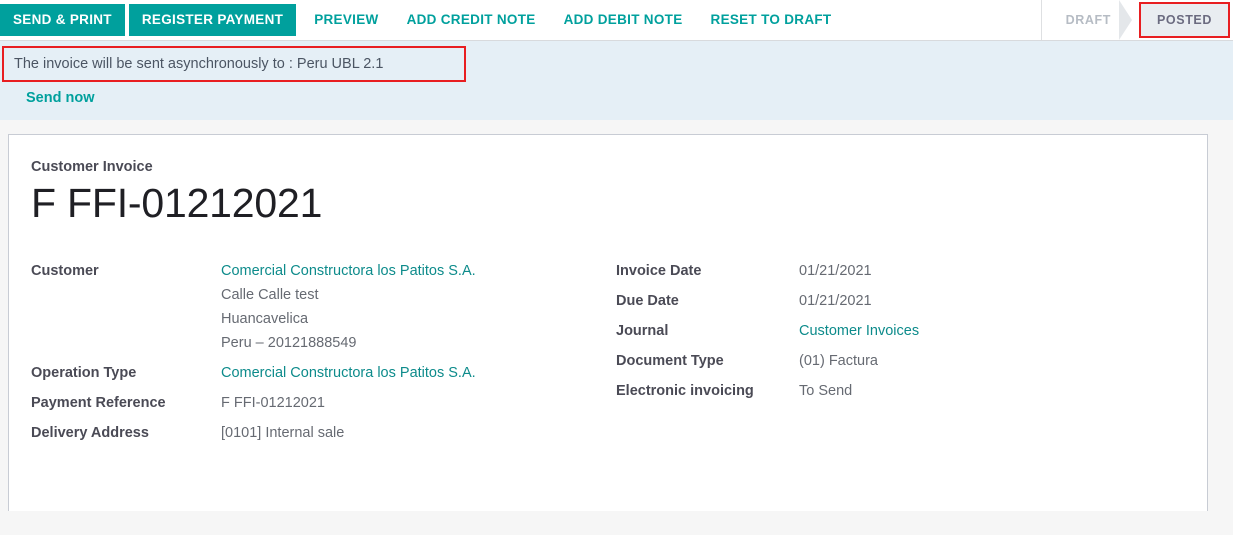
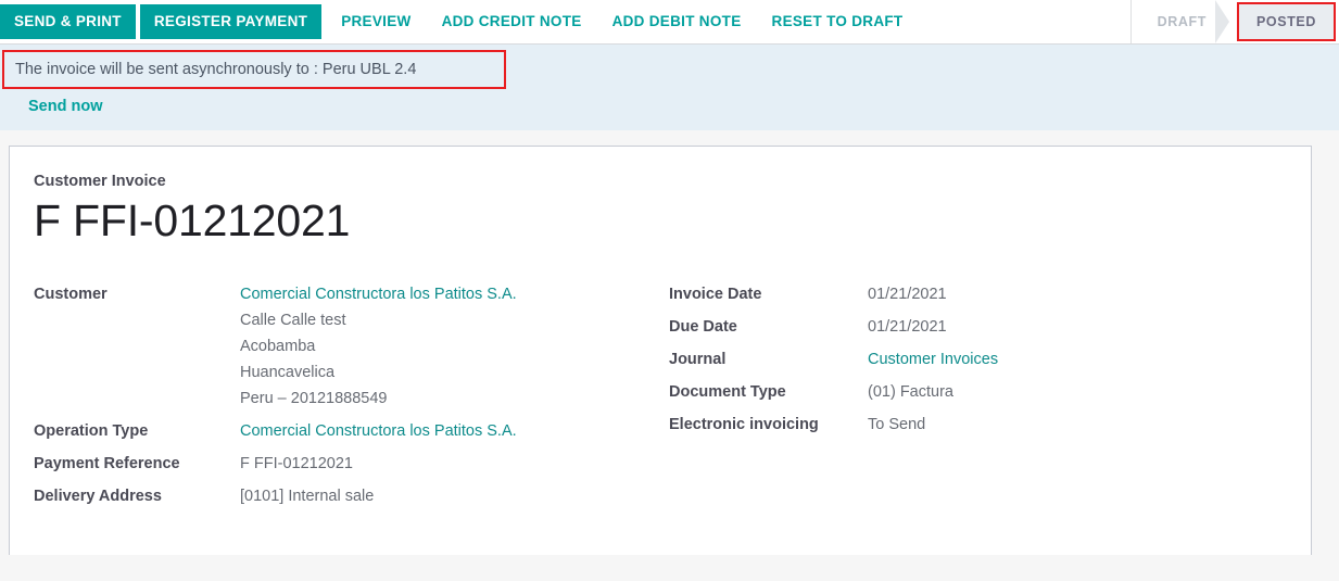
  SEND & PRINT
  REGISTER PAYMENT
  PREVIEW
  ADD CREDIT NOTE
  ADD DEBIT NOTE
  RESET TO DRAFT
  DRAFT
  POSTED
- The invoice will be sent asynchronously to : Peru UBL 2.1
+ The invoice will be sent asynchronously to : Peru UBL 2.4
  Send now
  Customer Invoice
  F FFI-01212021
  Customer
  Comercial Constructora los Patitos S.A.
  Calle Calle test
+ Acobamba
  Huancavelica
  Peru – 20121888549
  Operation Type
  Comercial Constructora los Patitos S.A.
  Payment Reference
  F FFI-01212021
  Delivery Address
  [0101] Internal sale
  Invoice Date
  01/21/2021
  Due Date
  01/21/2021
  Journal
  Customer Invoices
  Document Type
  (01) Factura
  Electronic invoicing
  To Send
